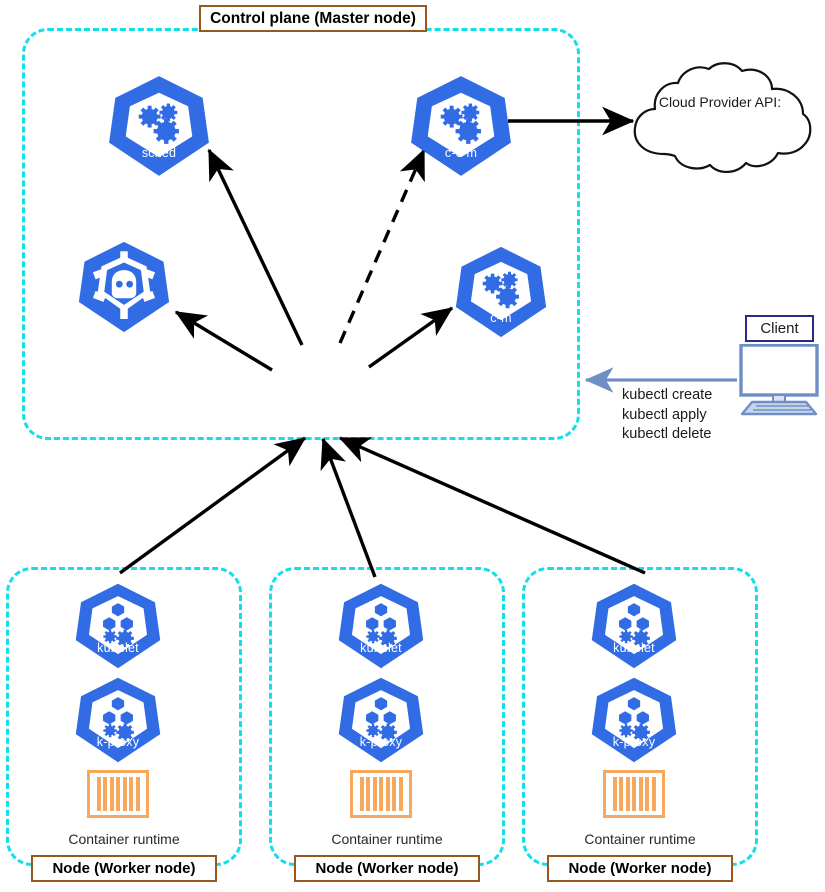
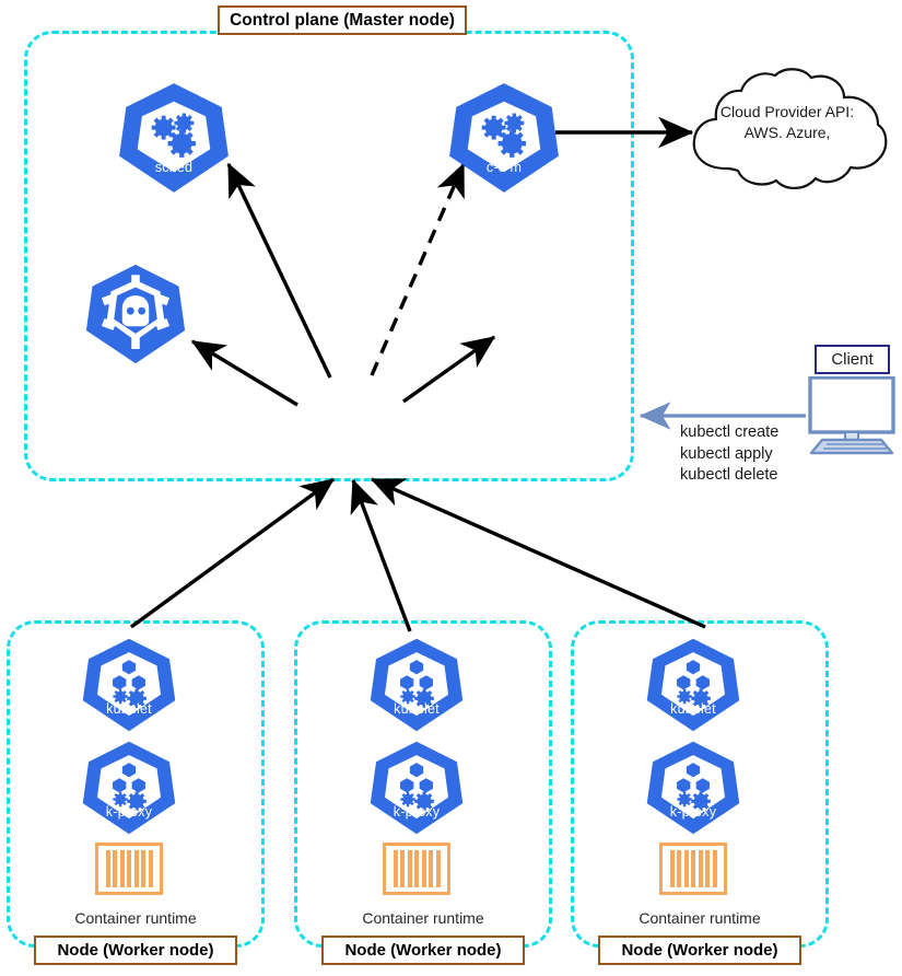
  Control plane (Master node)
  Node (Worker node)
  Node (Worker node)
  Node (Worker node)
  sched
  c-c-m
- c-m
  Cloud Provider API:
+ AWS. Azure,
  Client
  kubectl create
  kubectl apply
  kubectl delete
  kubelet
  k-proxy
  Container runtime
  kubelet
  k-proxy
  Container runtime
  kubelet
  k-proxy
  Container runtime
